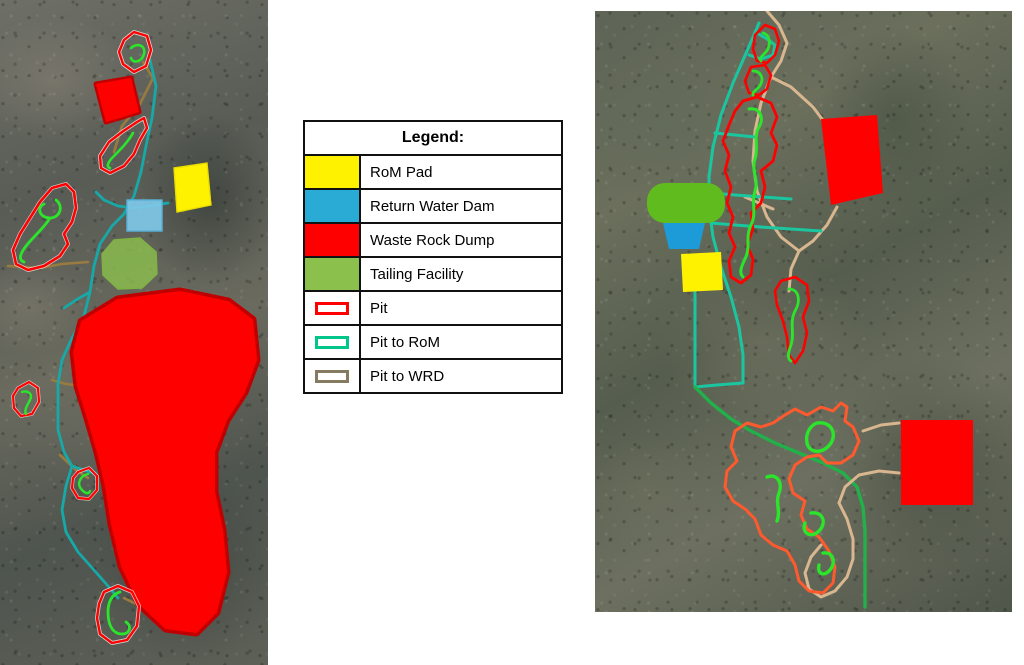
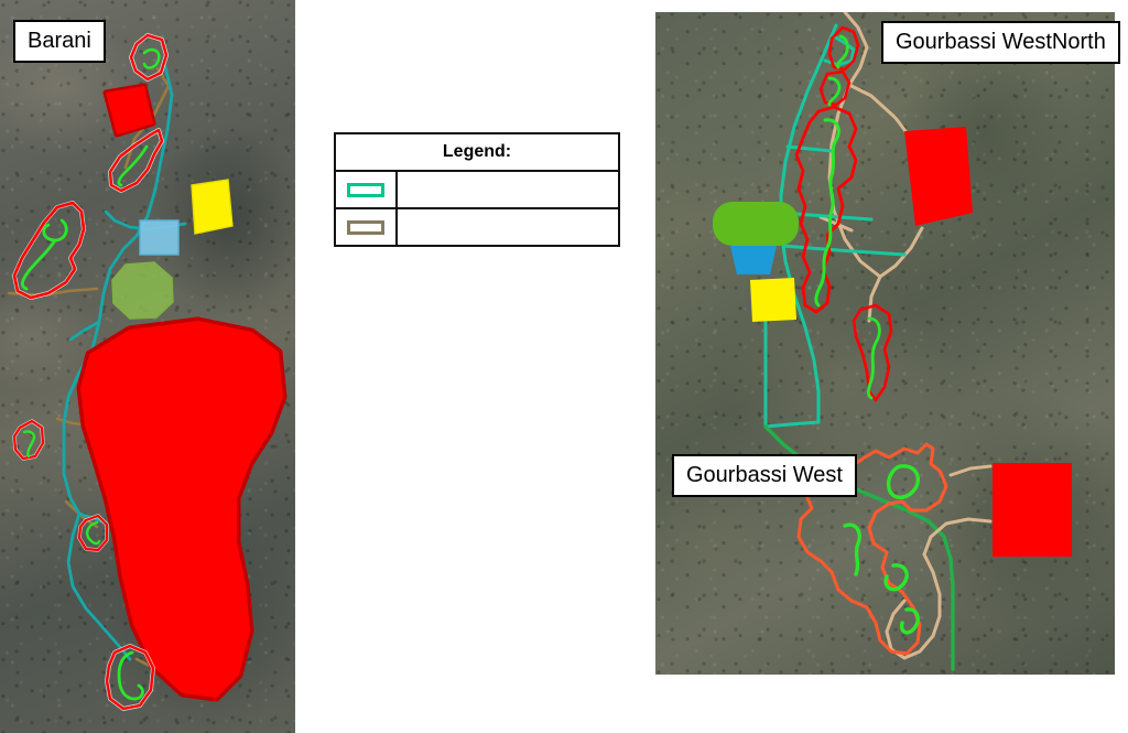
+ Barani
+ Gourbassi WestNorth
+ Gourbassi West
  Legend:
- RoM Pad
- Return Water Dam
- Waste Rock Dump
- Tailing Facility
- Pit
- Pit to RoM
- Pit to WRD
